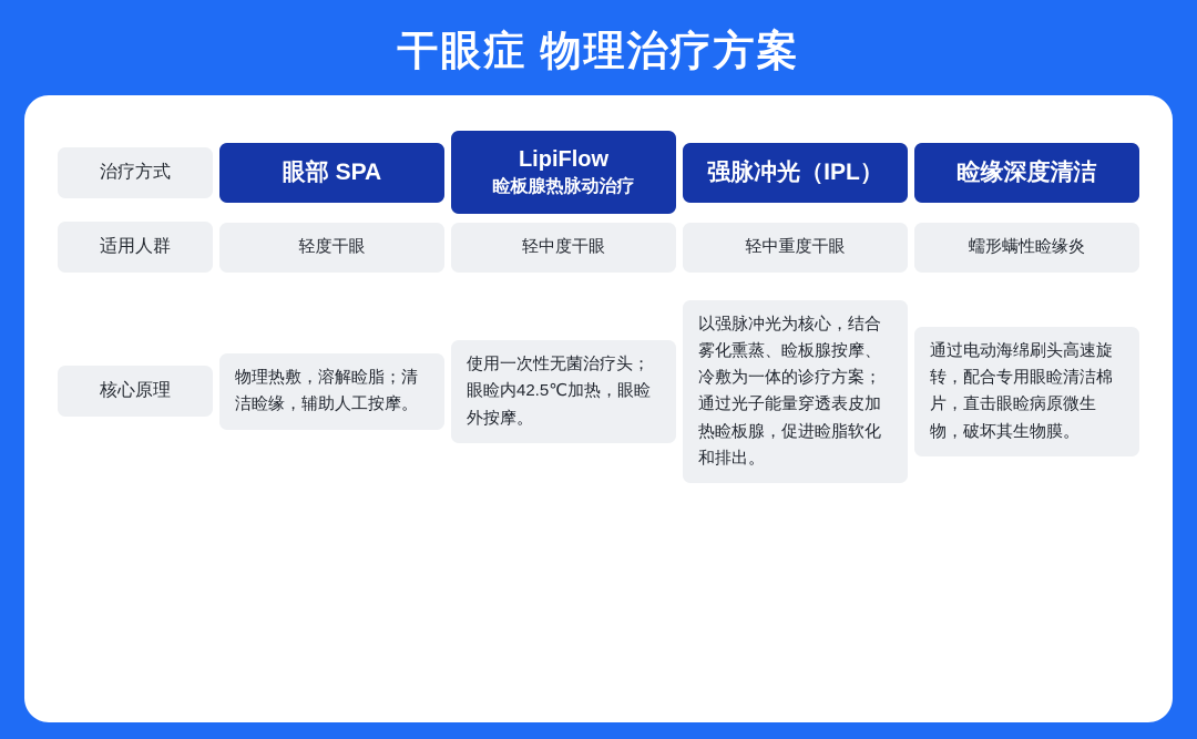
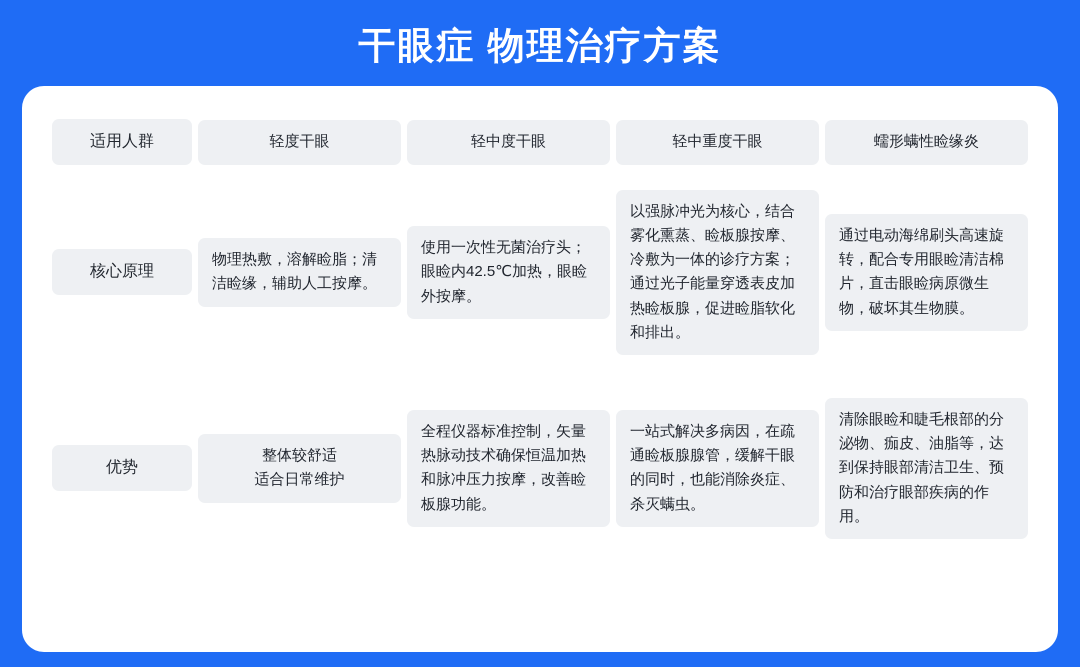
  干眼症 物理治疗方案
- 治疗方式	眼部 SPA	LipiFlow 睑板腺热脉动治疗	强脉冲光（IPL）	睑缘深度清洁
  适用人群	轻度干眼	轻中度干眼	轻中重度干眼	蠕形螨性睑缘炎
  核心原理	物理热敷，溶解睑脂；清洁睑缘，辅助人工按摩。	使用一次性无菌治疗头；眼睑内42.5℃加热，眼睑外按摩。	以强脉冲光为核心，结合雾化熏蒸、睑板腺按摩、冷敷为一体的诊疗方案；通过光子能量穿透表皮加热睑板腺，促进睑脂软化和排出。	通过电动海绵刷头高速旋转，配合专用眼睑清洁棉片，直击眼睑病原微生物，破坏其生物膜。
+ 优势	整体较舒适 适合日常维护	全程仪器标准控制，矢量热脉动技术确保恒温加热和脉冲压力按摩，改善睑板腺功能。	一站式解决多病因，在疏通睑板腺腺管，缓解干眼的同时，也能消除炎症、杀灭螨虫。	清除眼睑和睫毛根部的分泌物、痂皮、油脂等，达到保持眼部清洁卫生、预防和治疗眼部疾病的作用。
